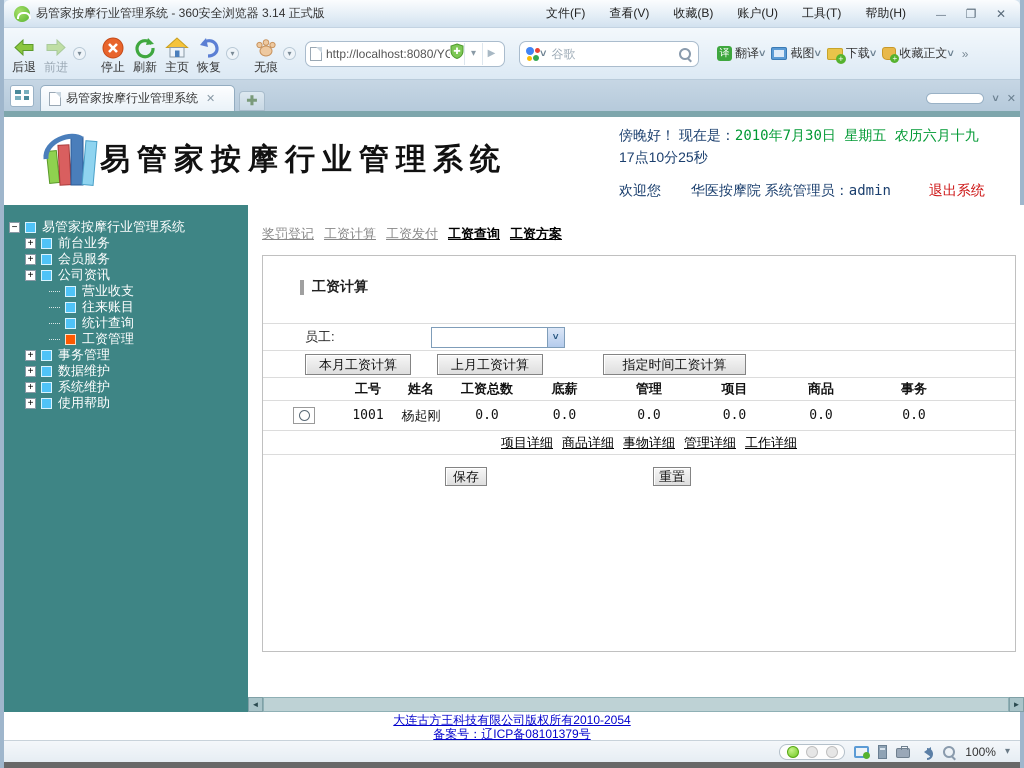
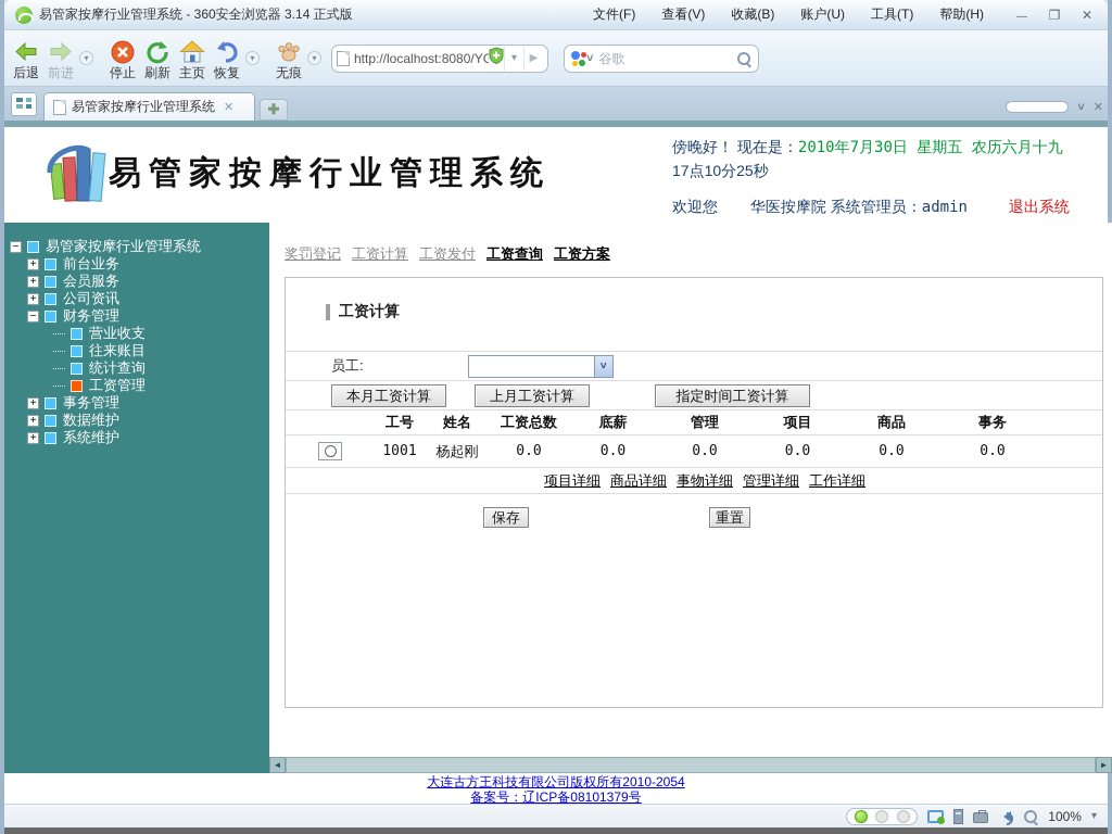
  易管家按摩行业管理系统 - 360安全浏览器 3.14 正式版
  文件(F)
  查看(V)
  收藏(B)
  账户(U)
  工具(T)
  帮助(H)
  后退
  前进
  停止
  刷新
  主页
  恢复
  无痕
  http://localhost:8080/YG
  谷歌
- 译
- 翻译
- 截图
- 下载
- 收藏正文
- »
  易管家按摩行业管理系统
  易管家按摩行业管理系统
  傍晚好！ 现在是：2010年7月30日 星期五 农历六月十九
  17点10分25秒
  欢迎您 华医按摩院 系统管理员：admin 退出系统
  易管家按摩行业管理系统
  前台业务
  会员服务
  公司资讯
+ 财务管理
  营业收支
  往来账目
  统计查询
  工资管理
  事务管理
  数据维护
  系统维护
- 使用帮助
  奖罚登记
  工资计算
  工资发付
  工资查询
  工资方案
  工资计算
  员工:
  本月工资计算
  上月工资计算
  指定时间工资计算
  工号
  姓名
  工资总数
  底薪
  管理
  项目
  商品
  事务
  1001
  杨起刚
  0.0
  0.0
  0.0
  0.0
  0.0
  0.0
  项目详细
  商品详细
  事物详细
  管理详细
  工作详细
  保存
  重置
  大连古方王科技有限公司版权所有2010-2054
  备案号：辽ICP备08101379号
  100%
